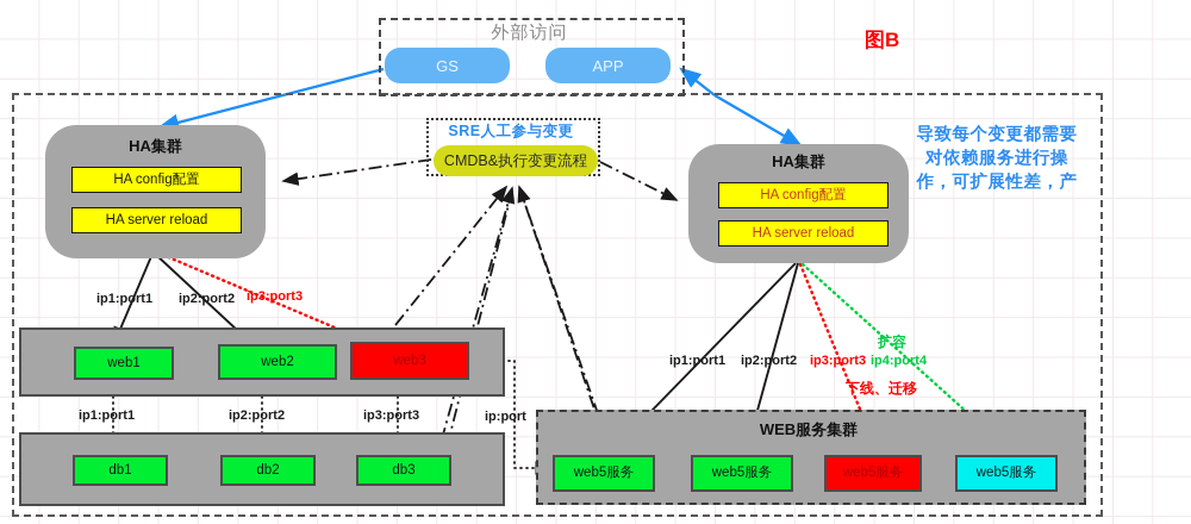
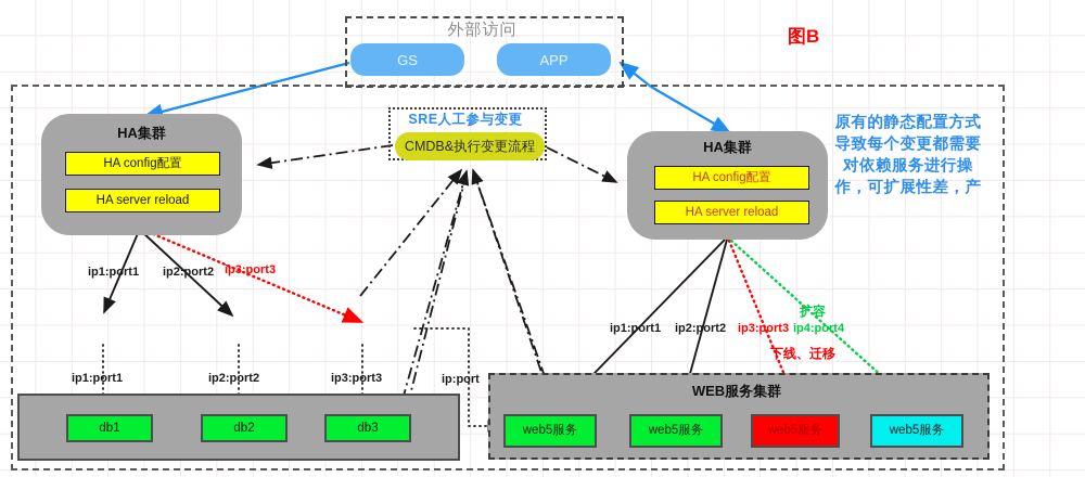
  外部访问
  SRE人工参与变更
  GS
  APP
  图B
  HA集群
  HA config配置
  HA server reload
  HA集群
  HA config配置
  HA server reload
  CMDB&执行变更流程
- web1
- web2
- web3
  db1
  db2
  db3
  web5服务
  web5服务
  web5服务
  web5服务
  WEB服务集群
  ip1:port1
  ip2:port2
  ip3:port3
  ip1:port1
  ip2:port2
  ip3:port3
  ip:port
  ip1:port1
  ip2:port2
  ip3:port3
  ip4:port4
  扩容
  下线、迁移
+ 原有的静态配置方式
  导致每个变更都需要
  对依赖服务进行操
  作，可扩展性差，产
